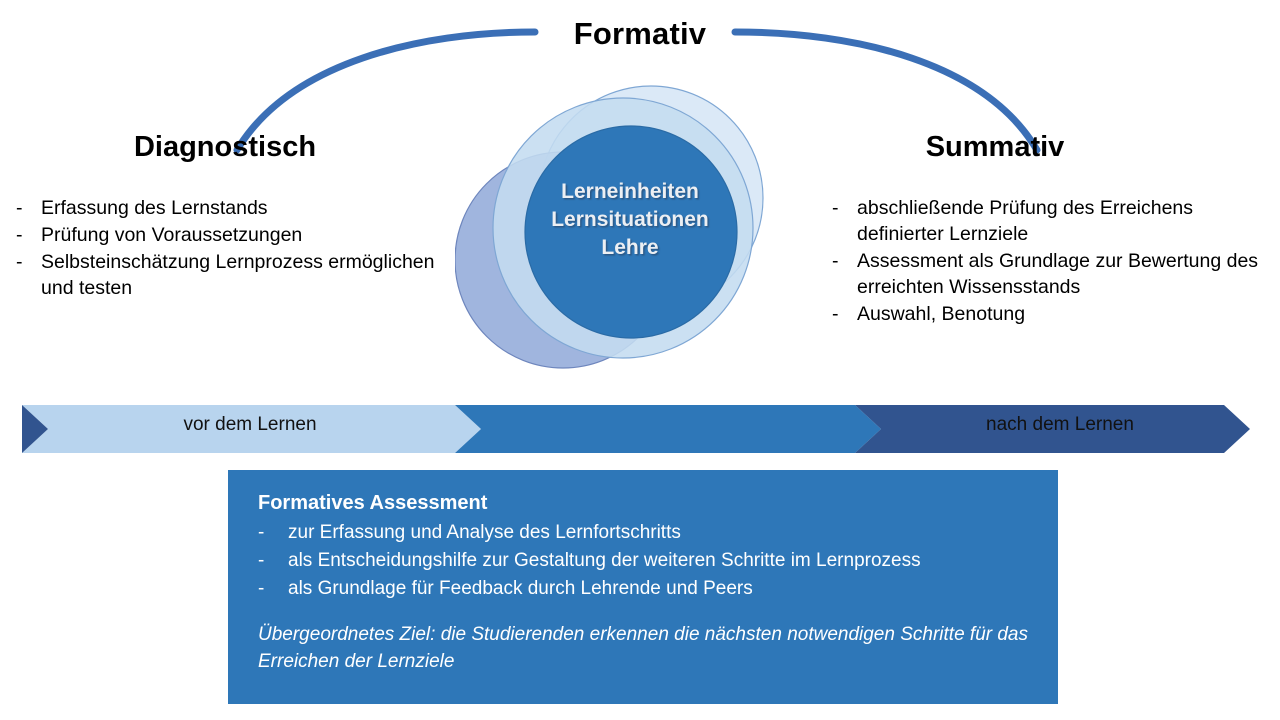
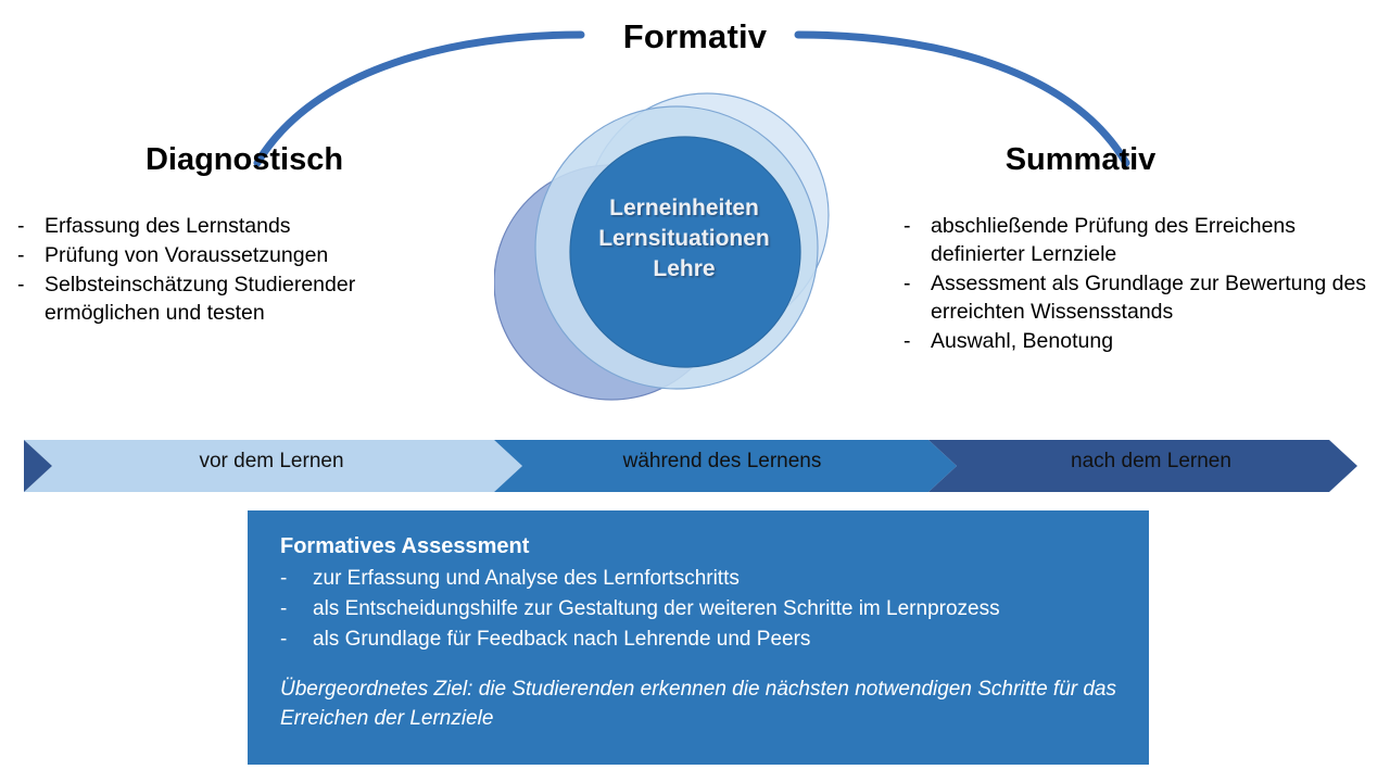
  Formativ
  Diagnostisch
  Summativ
  Lerneinheiten
  Lernsituationen
  Lehre
  -
  Erfassung des Lernstands
  -
  Prüfung von Voraussetzungen
  -
- Selbsteinschätzung Lernprozess ermöglichen und testen
+ Selbsteinschätzung Studierender ermöglichen und testen
  -
  abschließende Prüfung des Erreichens definierter Lernziele
  -
  Assessment als Grundlage zur Bewertung des erreichten Wissensstands
  -
  Auswahl, Benotung
  vor dem Lernen
+ während des Lernens
  nach dem Lernen
  Formatives Assessment
  -
  zur Erfassung und Analyse des Lernfortschritts
  -
  als Entscheidungshilfe zur Gestaltung der weiteren Schritte im Lernprozess
  -
- als Grundlage für Feedback durch Lehrende und Peers
+ als Grundlage für Feedback nach Lehrende und Peers
  Übergeordnetes Ziel: die Studierenden erkennen die nächsten notwendigen Schritte für das Erreichen der Lernziele
